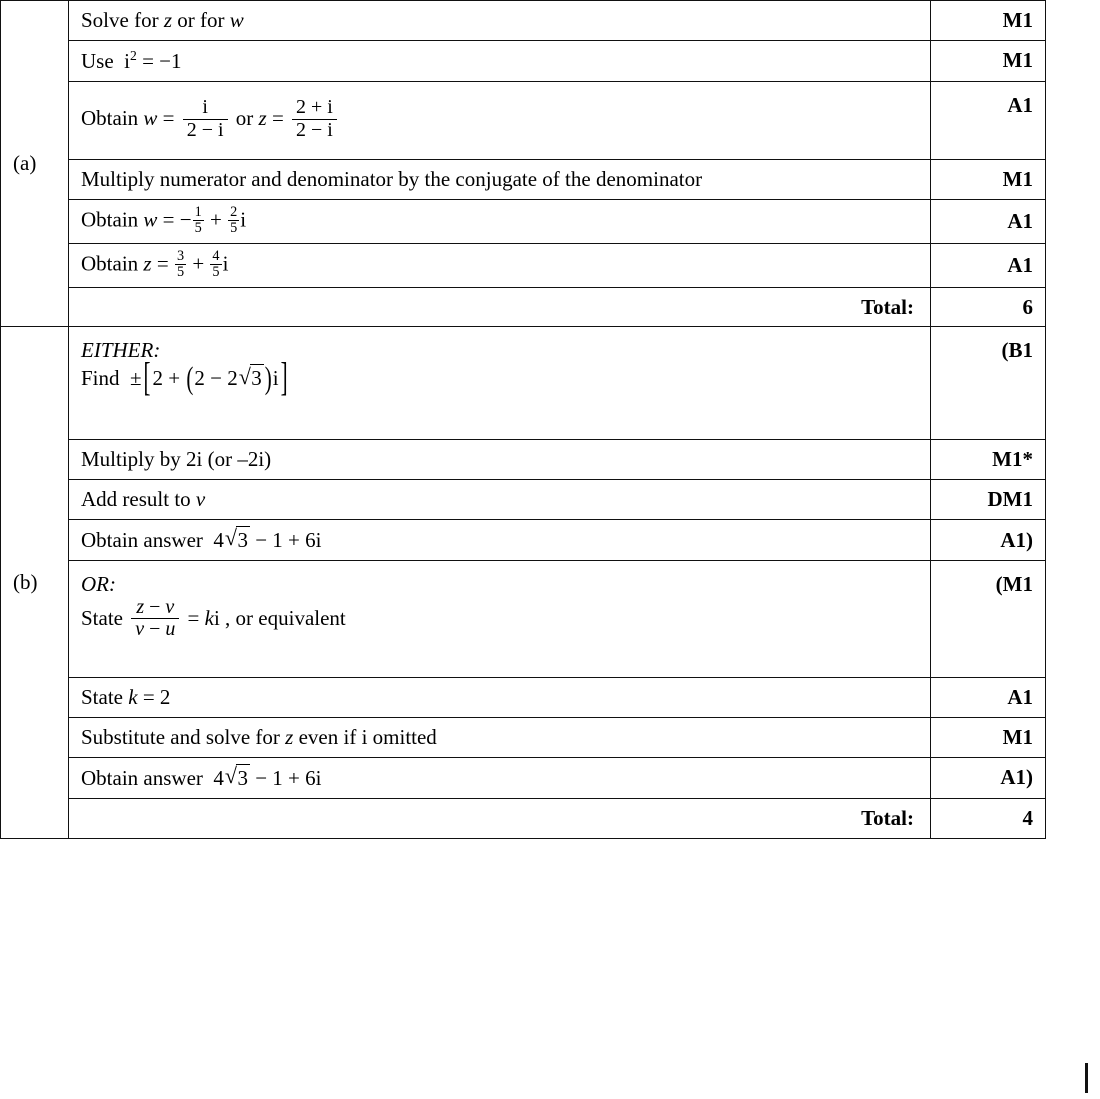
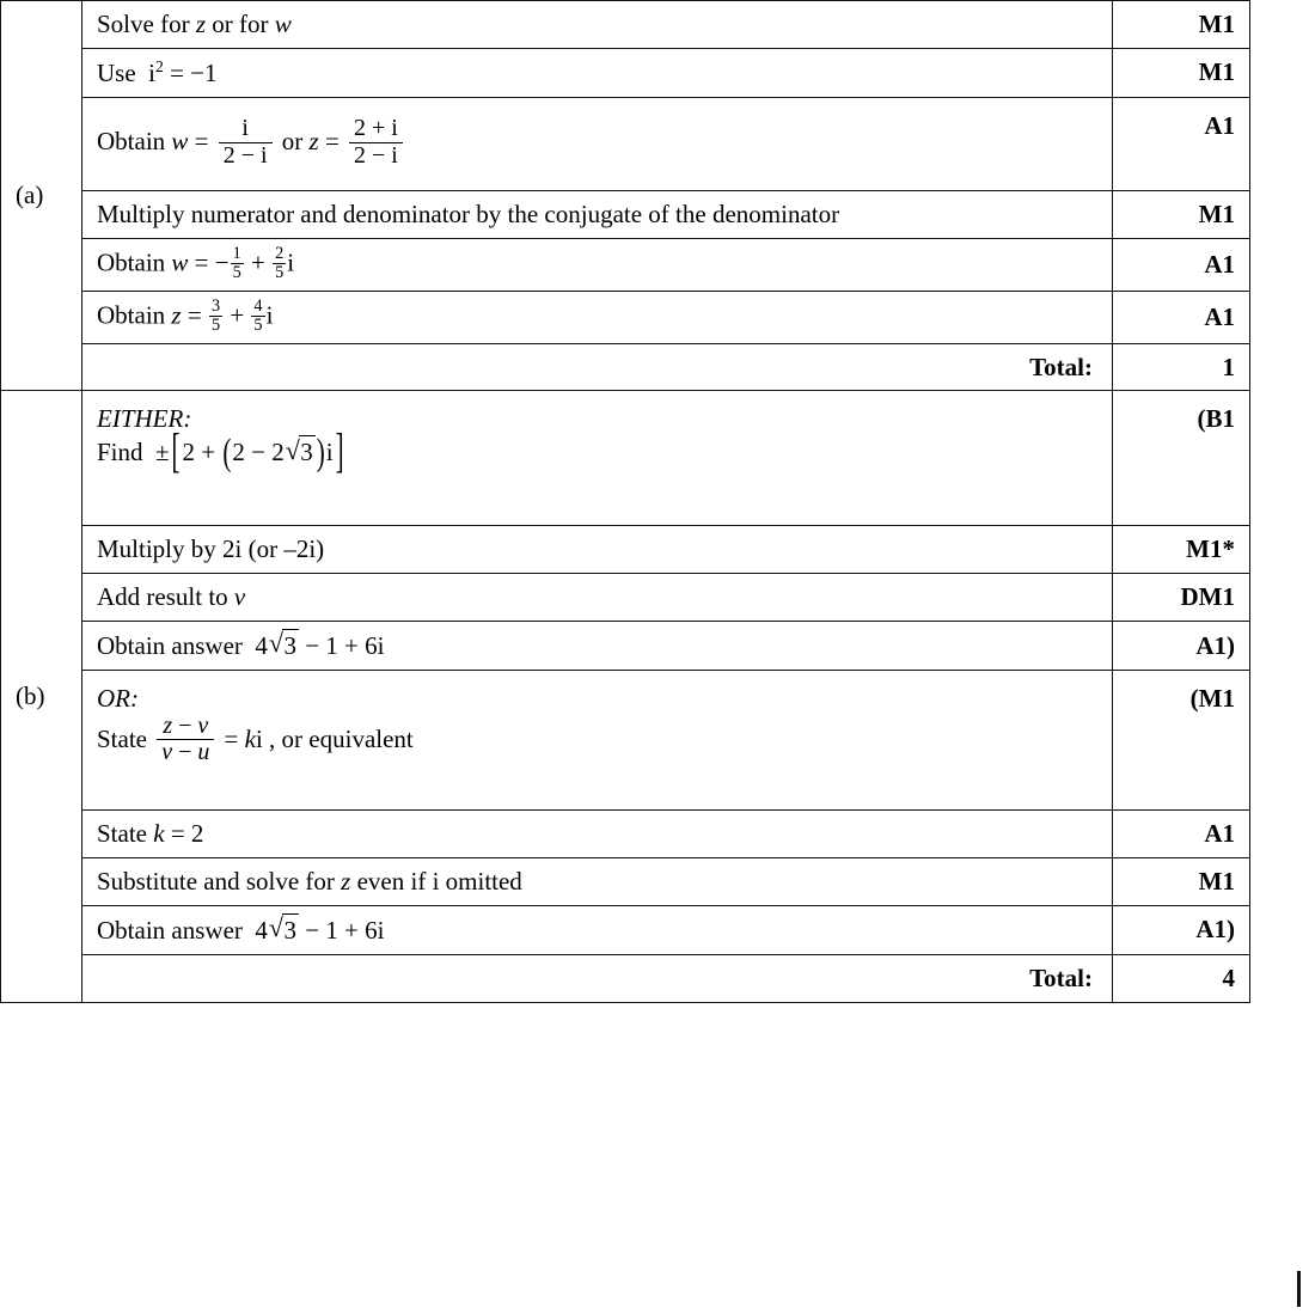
  (a)	Solve for z or for w	M1
  Use i2 = −1	M1
  Obtain w = i2 − i or z = 2 + i2 − i	A1
  Multiply numerator and denominator by the conjugate of the denominator	M1
  Obtain w = − 15 + 25i	A1
  Obtain z = 35 + 45i	A1
- Total:	6
+ Total:	1
  (b)	EITHER:Find ±[2 + (2 − 2 3 )i]	(B1
  Multiply by 2i (or –2i)	M1*
  Add result to v	DM1
  Obtain answer 4 3 − 1 + 6i	A1)
  OR:State z − vv − u = ki , or equivalent	(M1
  State k = 2	A1
  Substitute and solve for z even if i omitted	M1
  Obtain answer 4 3 − 1 + 6i	A1)
  Total:	4
